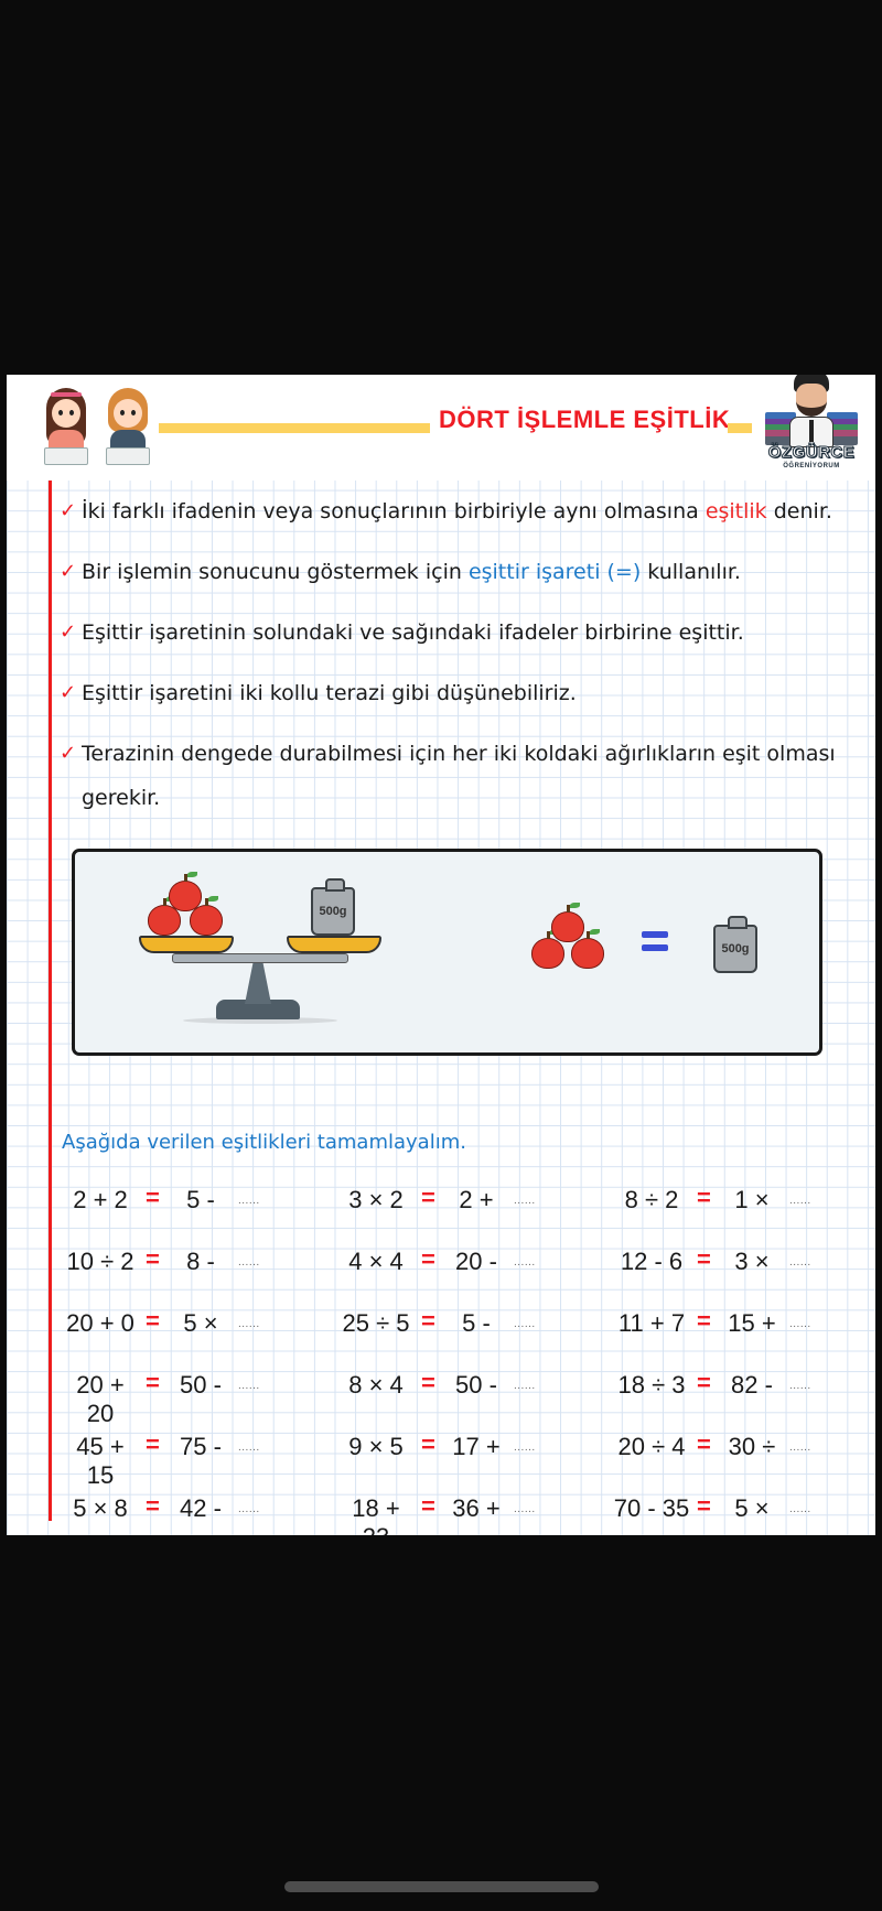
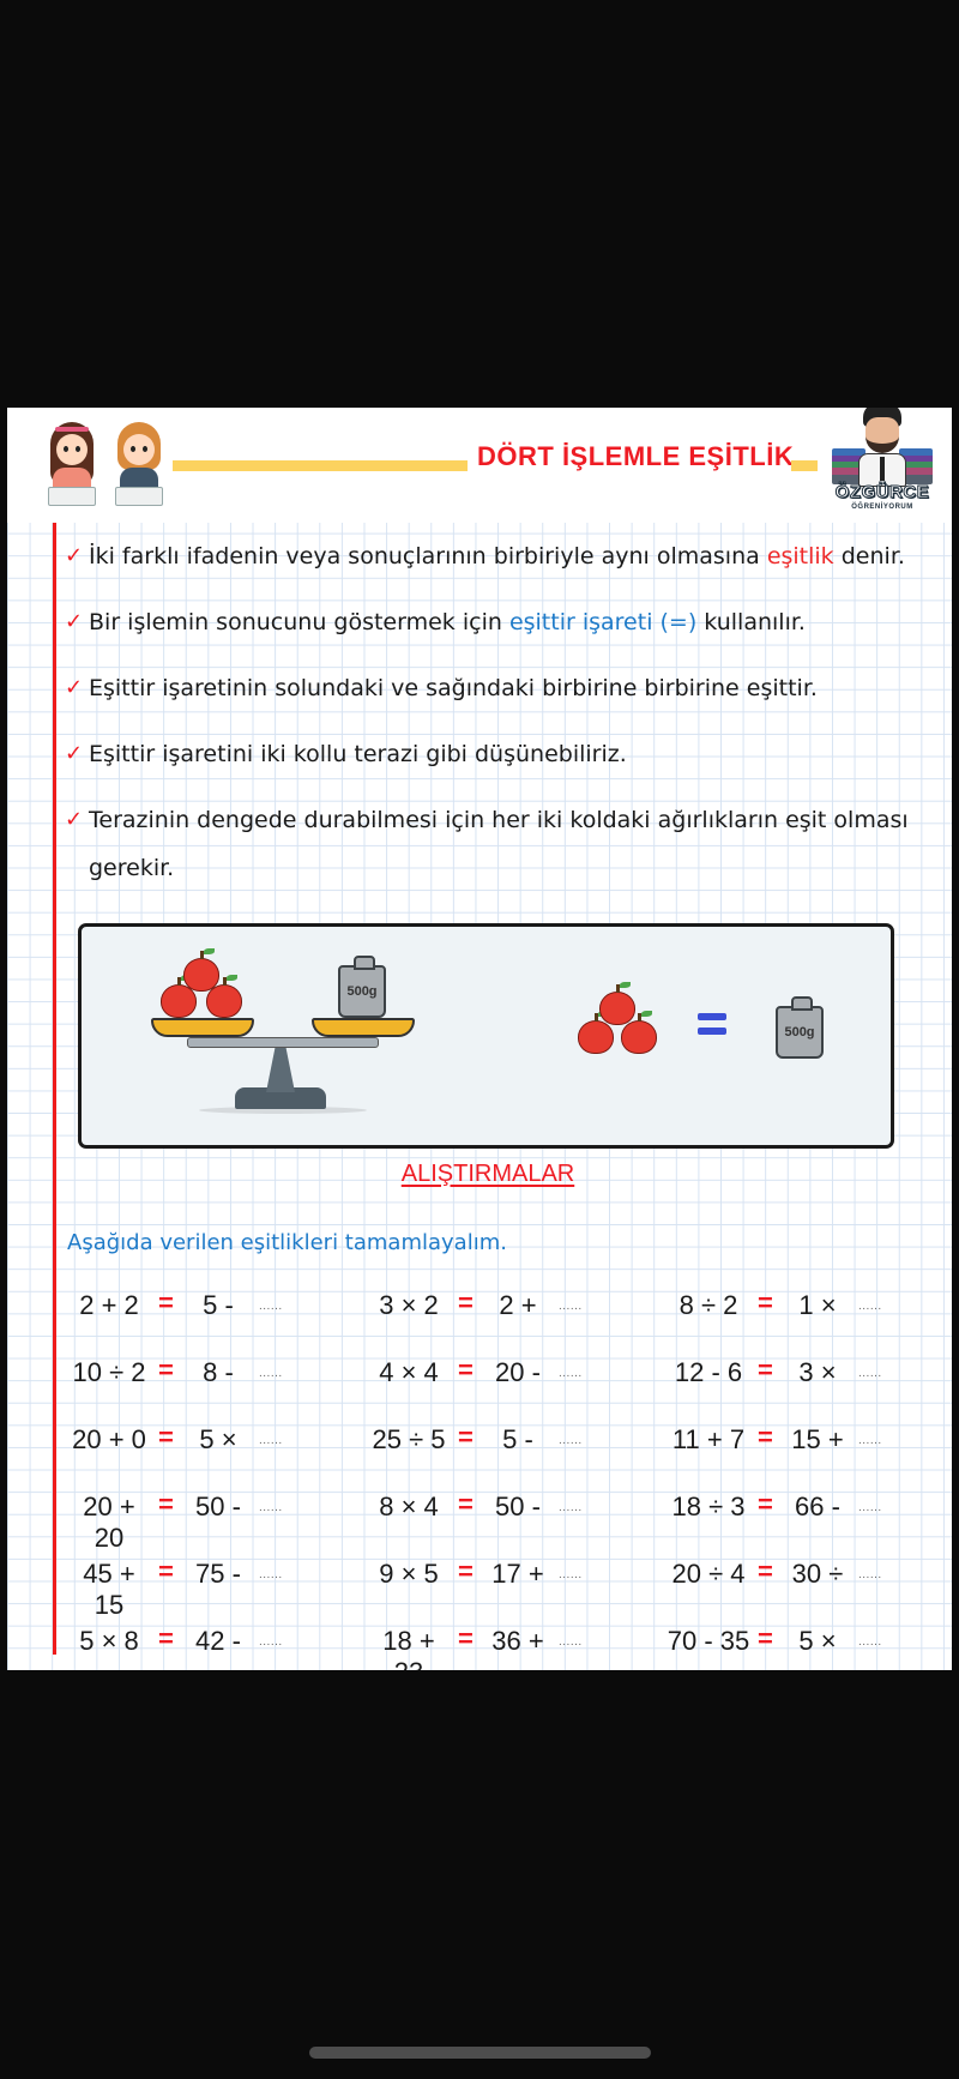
  DÖRT İŞLEMLE EŞİTLİK
  ÖZGÜRCE
  ✓
  İki farklı ifadenin veya sonuçlarının birbiriyle aynı olmasına eşitlik denir.
  ✓
  Bir işlemin sonucunu göstermek için eşittir işareti (=) kullanılır.
  ✓
- Eşittir işaretinin solundaki ve sağındaki ifadeler birbirine eşittir.
+ Eşittir işaretinin solundaki ve sağındaki birbirine birbirine eşittir.
  ✓
  Eşittir işaretini iki kollu terazi gibi düşünebiliriz.
  ✓
  Terazinin dengede durabilmesi için her iki koldaki ağırlıkların eşit olması gerekir.
  500g
  500g
+ ALIŞTIRMALAR
  Aşağıda verilen eşitlikleri tamamlayalım.
  2 + 2
  =
  5 -
  ......
  3 × 2
  =
  2 +
  ......
  8 ÷ 2
  =
  1 ×
  ......
  10 ÷ 2
  =
  8 -
  ......
  4 × 4
  =
  20 -
  ......
  12 - 6
  =
  3 ×
  ......
  20 + 0
  =
  5 ×
  ......
  25 ÷ 5
  =
  5 -
  ......
  11 + 7
  =
  15 +
  ......
  20 + 20
  =
  50 -
  ......
  8 × 4
  =
  50 -
  ......
  18 ÷ 3
  =
- 82 -
+ 66 -
  ......
  45 + 15
  =
  75 -
  ......
  9 × 5
  =
  17 +
  ......
  20 ÷ 4
  =
  30 ÷
  ......
  5 × 8
  =
  42 -
  ......
  =
  36 +
  ......
  70 - 35
  =
  5 ×
  ......
